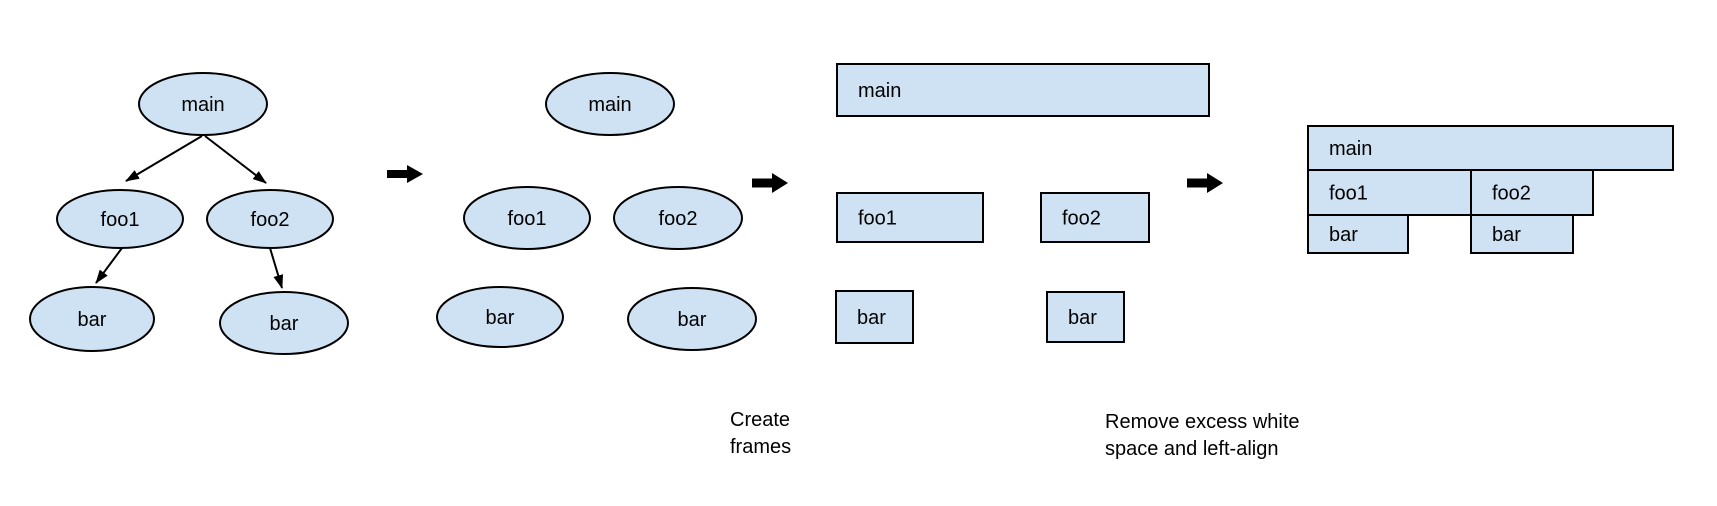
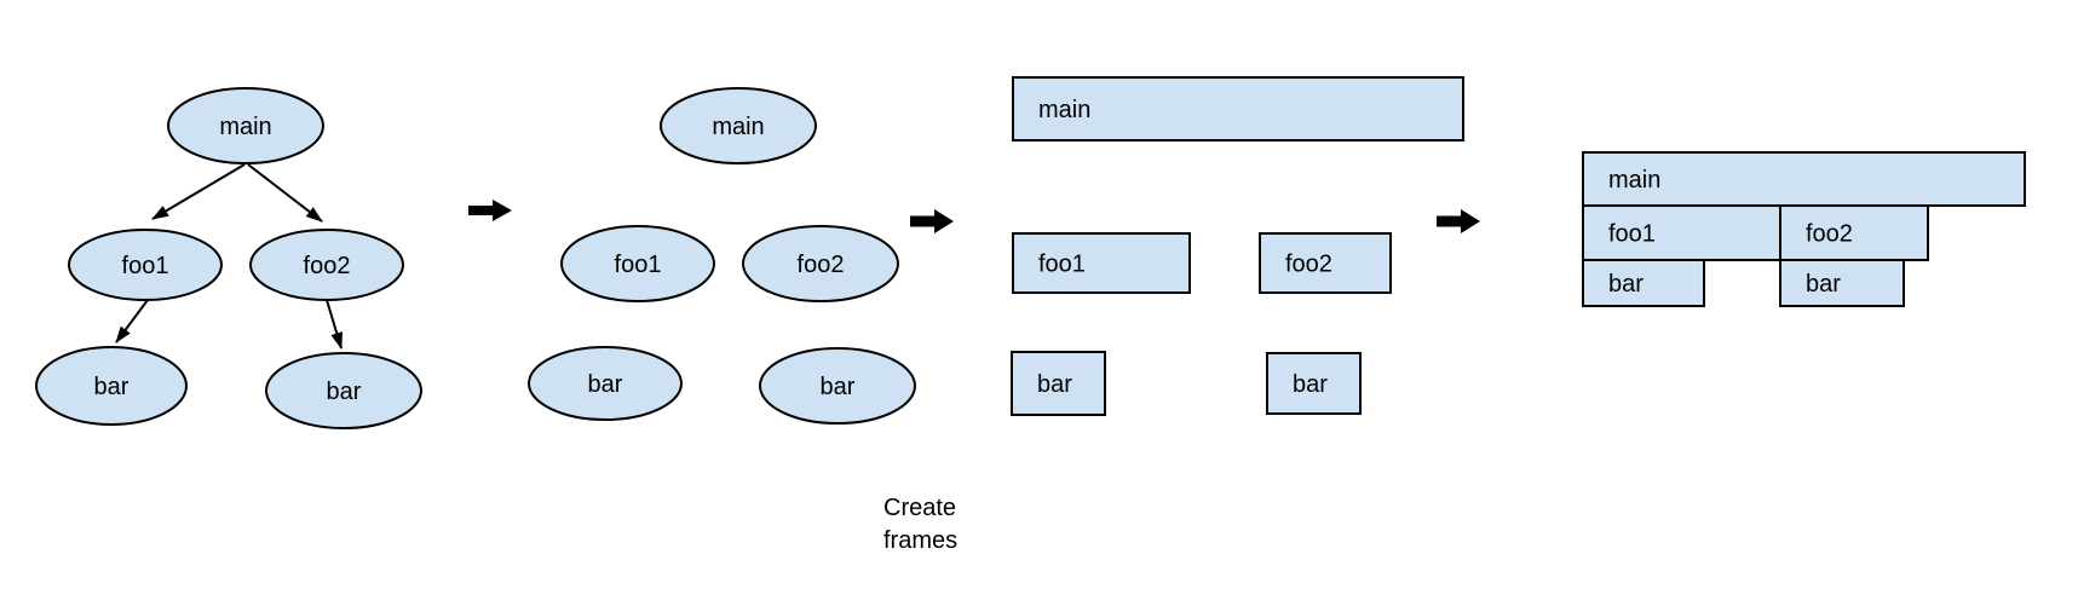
  main
  foo1
  foo2
  bar
  bar
  main
  foo1
  foo2
  bar
  bar
  main
  foo1
  foo2
  bar
  bar
  main
  foo1
  foo2
  bar
  bar
  Create
  frames
- Remove excess white
- space and left-align
